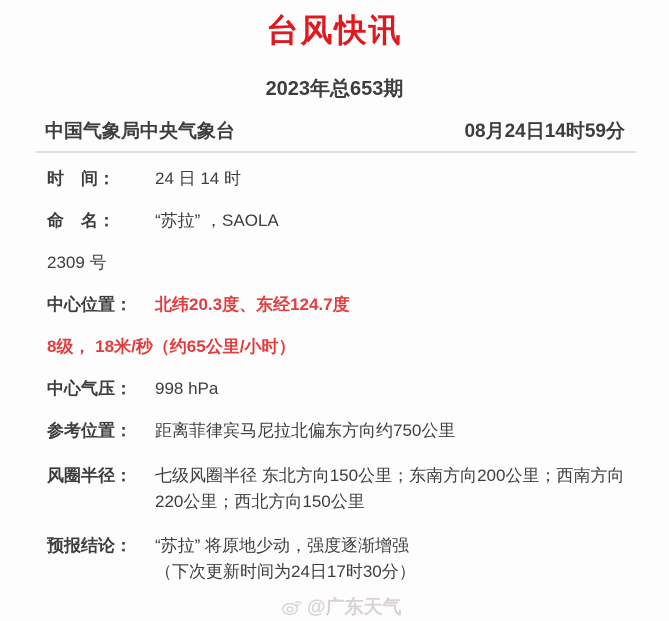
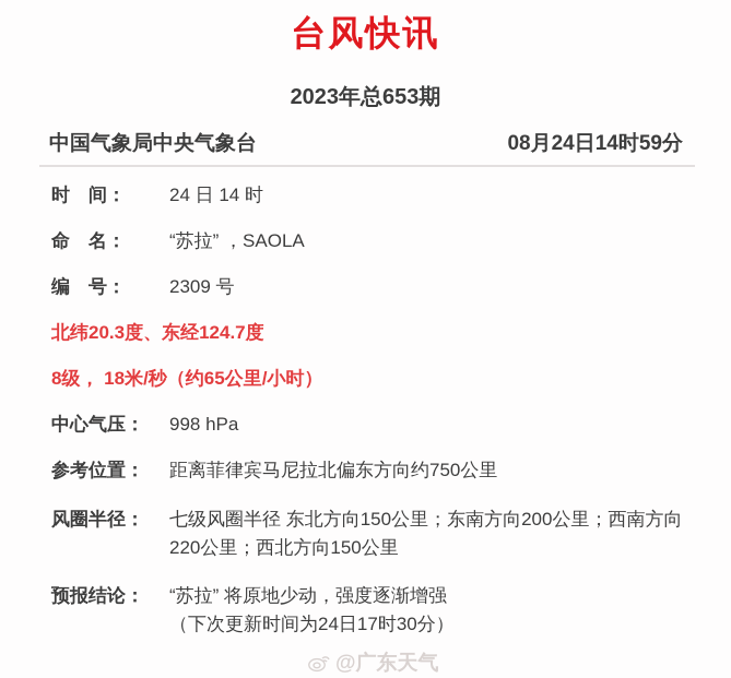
  台风快讯
  2023年总653期
  中国气象局中央气象台
  08月24日14时59分
  时 间：
  24 日 14 时
  命 名：
  “苏拉” ，SAOLA
+ 编 号：
  2309 号
- 中心位置：
  北纬20.3度、东经124.7度
  8级， 18米/秒（约65公里/小时）
  中心气压：
  998 hPa
  参考位置：
  距离菲律宾马尼拉北偏东方向约750公里
  风圈半径：
  七级风圈半径 东北方向150公里；东南方向200公里；西南方向220公里；西北方向150公里
  预报结论：
  “苏拉” 将原地少动，强度逐渐增强
  （下次更新时间为24日17时30分）
  @广东天气
